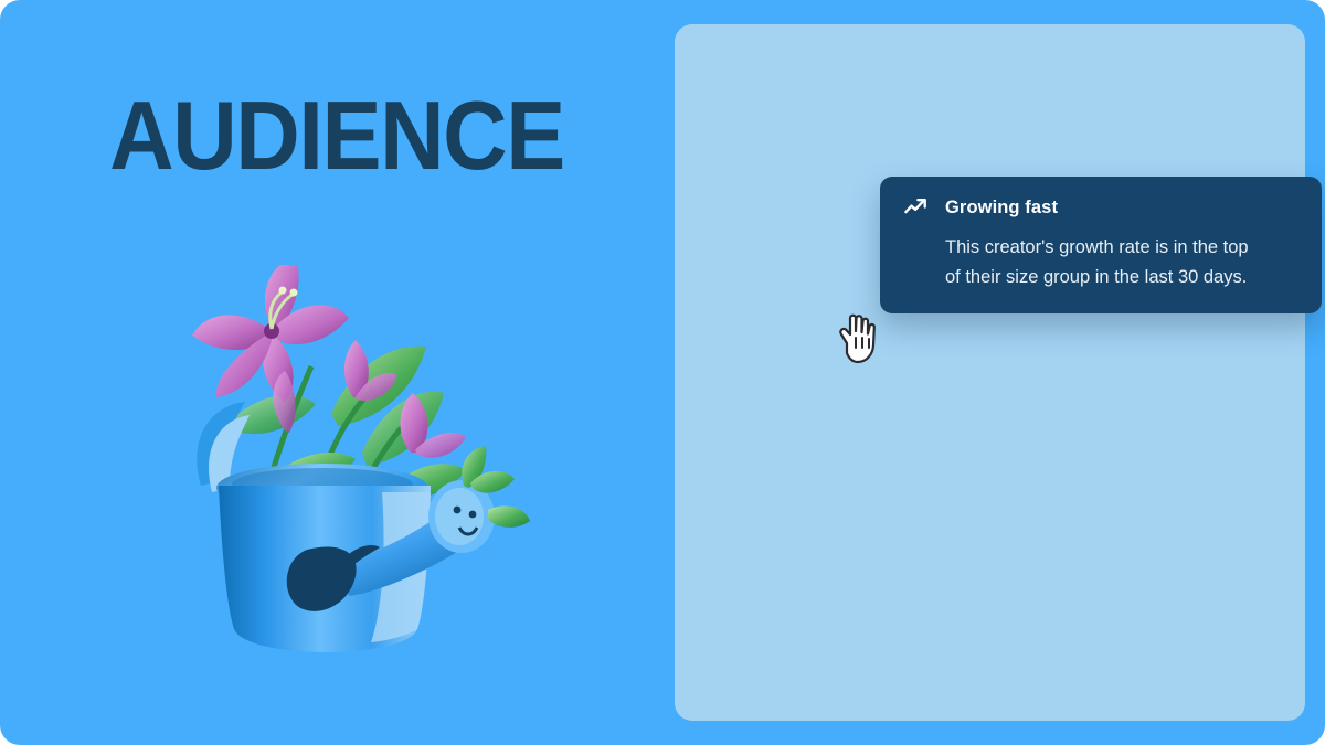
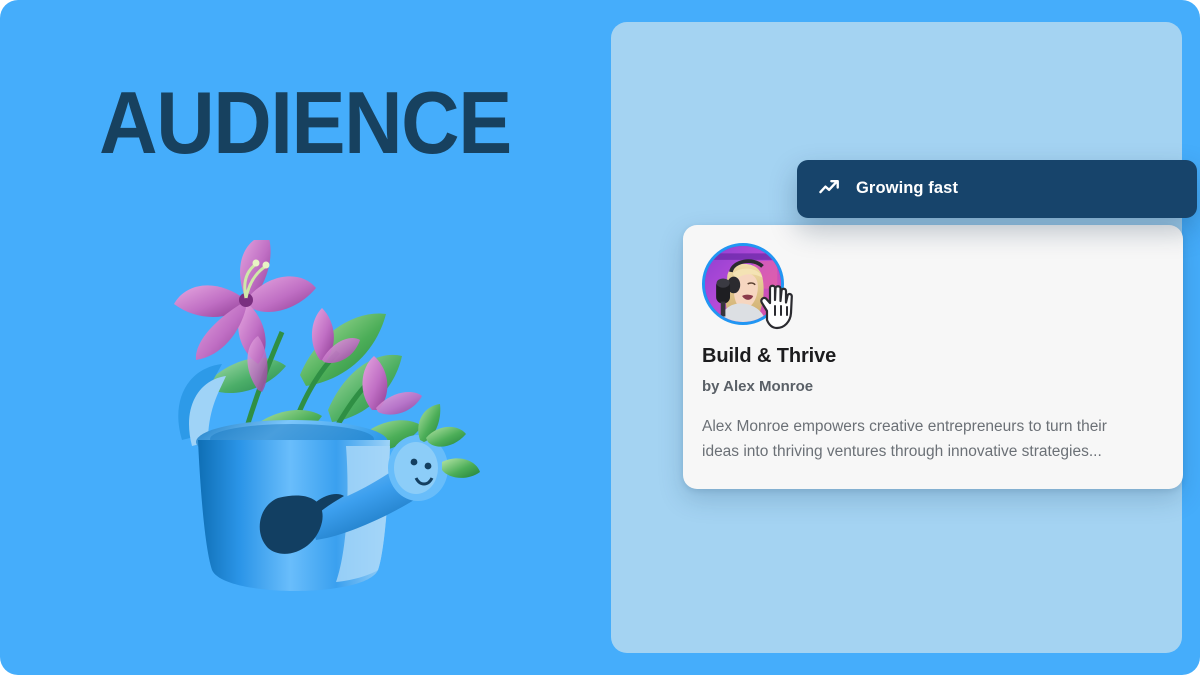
  AUDIENCE
+ Build & Thrive
+ by Alex Monroe
+ Alex Monroe empowers creative entrepreneurs to turn their
+ ideas into thriving ventures through innovative strategies...
  Growing fast
- This creator's growth rate is in the top
- of their size group in the last 30 days.
